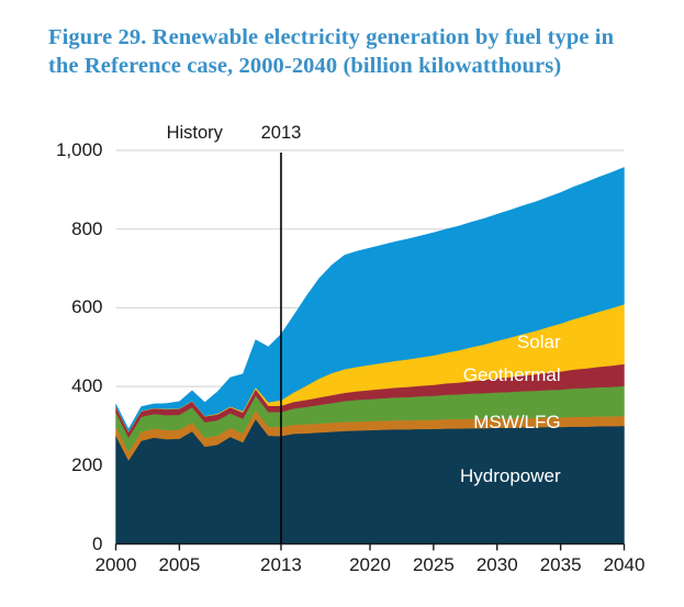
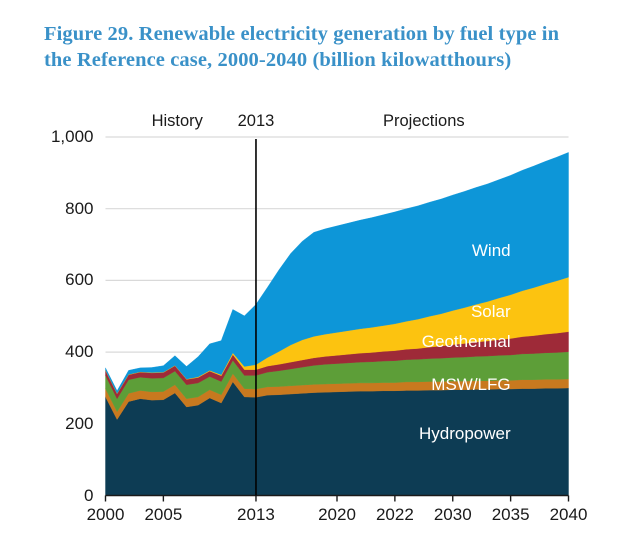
  Figure 29. Renewable electricity generation by fuel type in the Reference case, 2000-2040 (billion kilowatthours)
  0
  200
  400
  600
  800
  1,000
  2000
  2005
  2013
  2020
- 2025
+ 2022
  2030
  2035
  2040
  History
  2013
+ Projections
+ Wind
  Solar
  Geothermal
  MSW/LFG
  Hydropower
